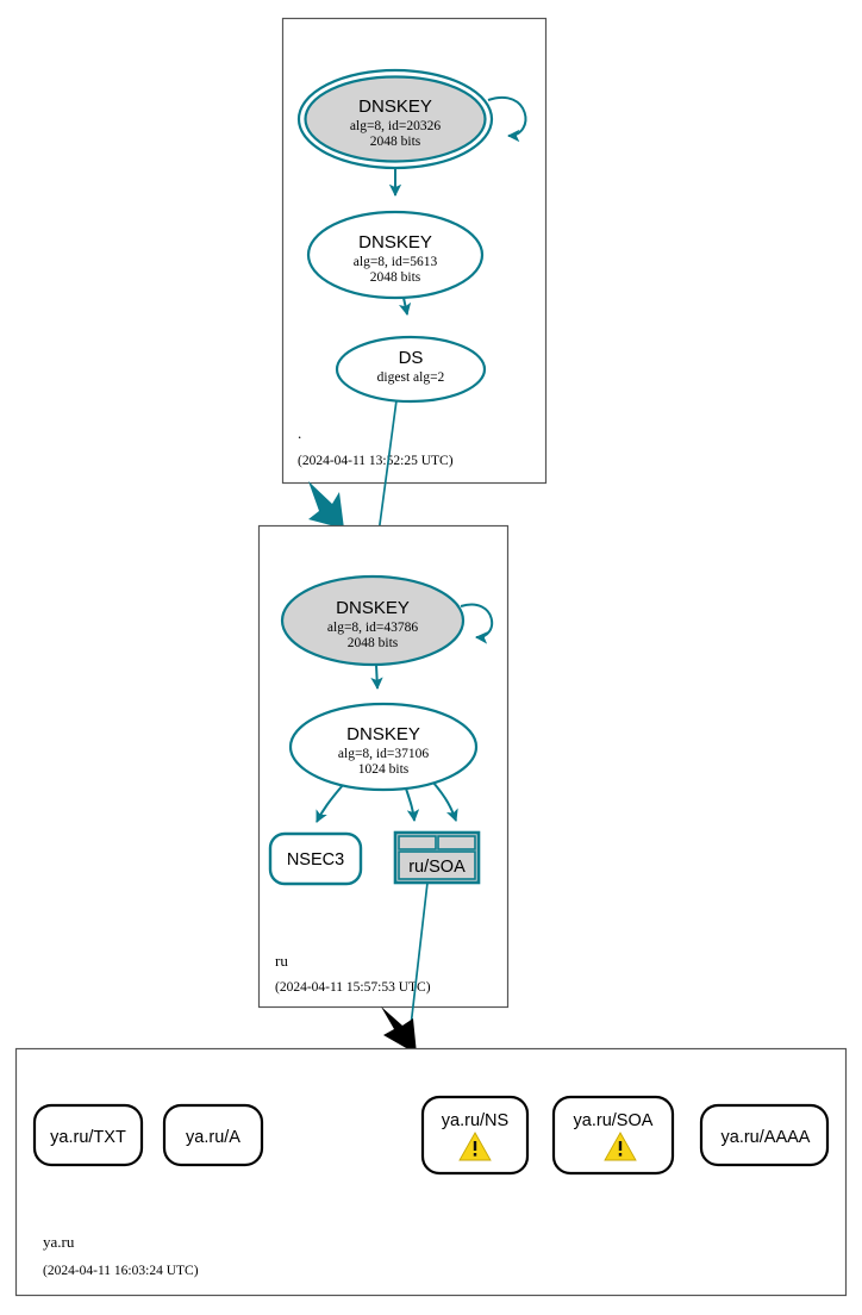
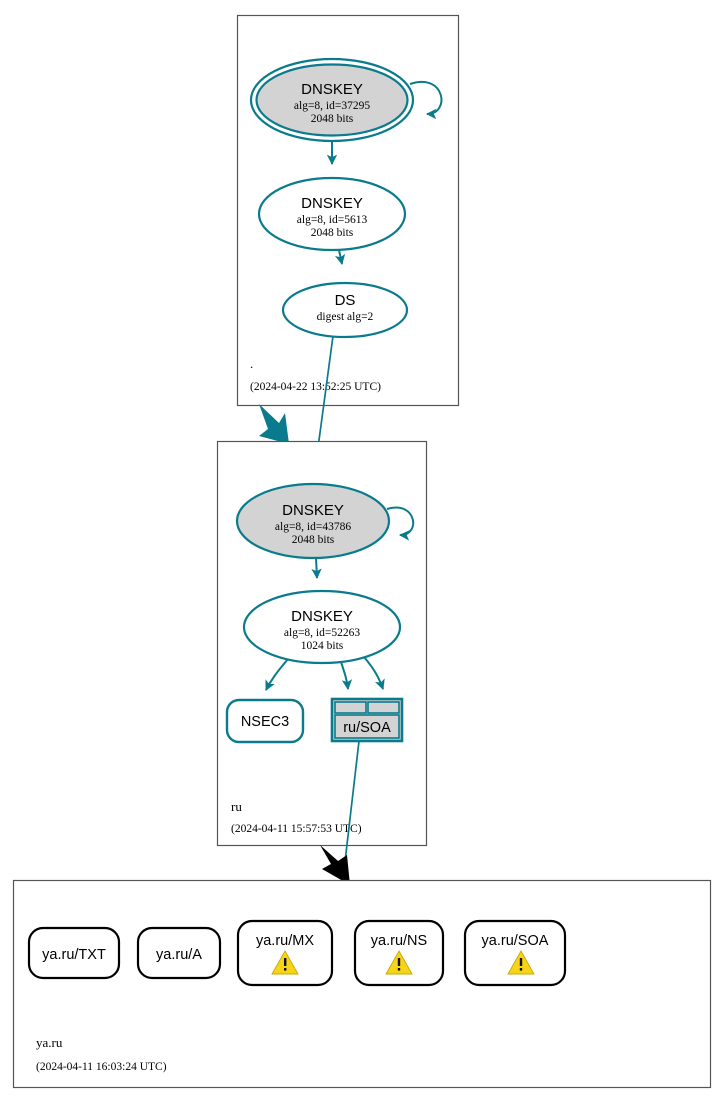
  DNSKEY
- alg=8, id=20326
+ alg=8, id=37295
  2048 bits
  DNSKEY
  alg=8, id=5613
  2048 bits
  DS
  digest alg=2
  .
- (2024-04-11 13:52:25 UTC)
+ (2024-04-22 13:52:25 UTC)
  DNSKEY
  alg=8, id=43786
  2048 bits
  DNSKEY
- alg=8, id=37106
+ alg=8, id=52263
  1024 bits
  NSEC3
  ru/SOA
  ru
  (2024-04-11 15:57:53 UTC)
  ya.ru/TXT
  ya.ru/A
+ ya.ru/MX
  ya.ru/NS
  ya.ru/SOA
- ya.ru/AAAA
  ya.ru
  (2024-04-11 16:03:24 UTC)
